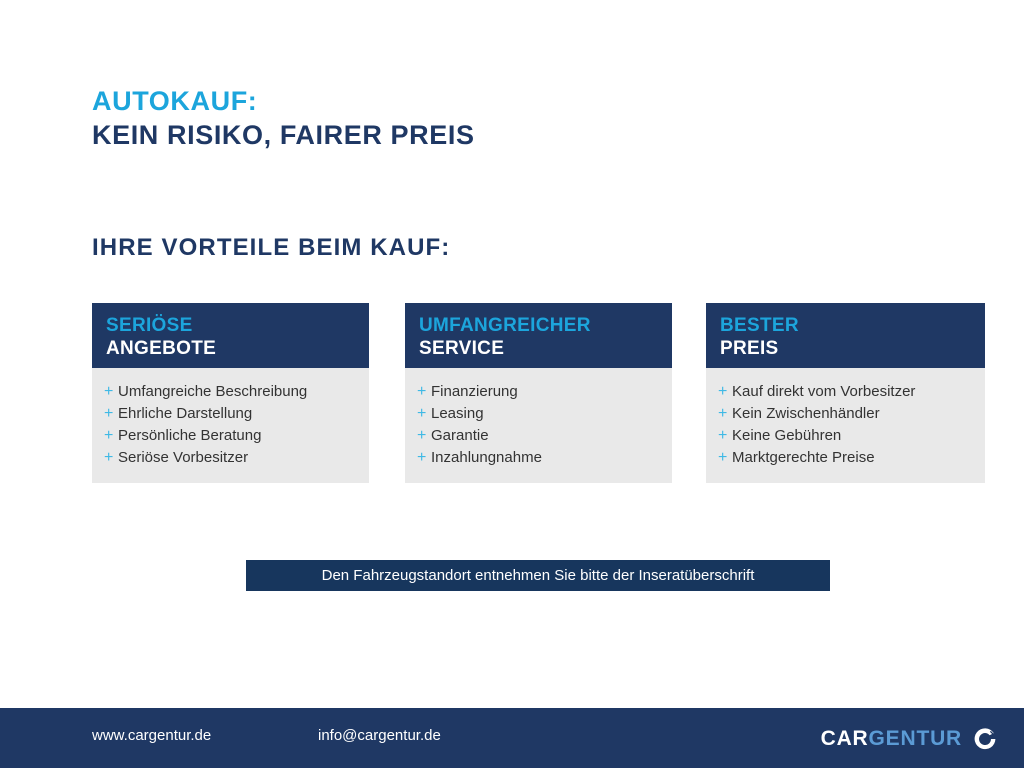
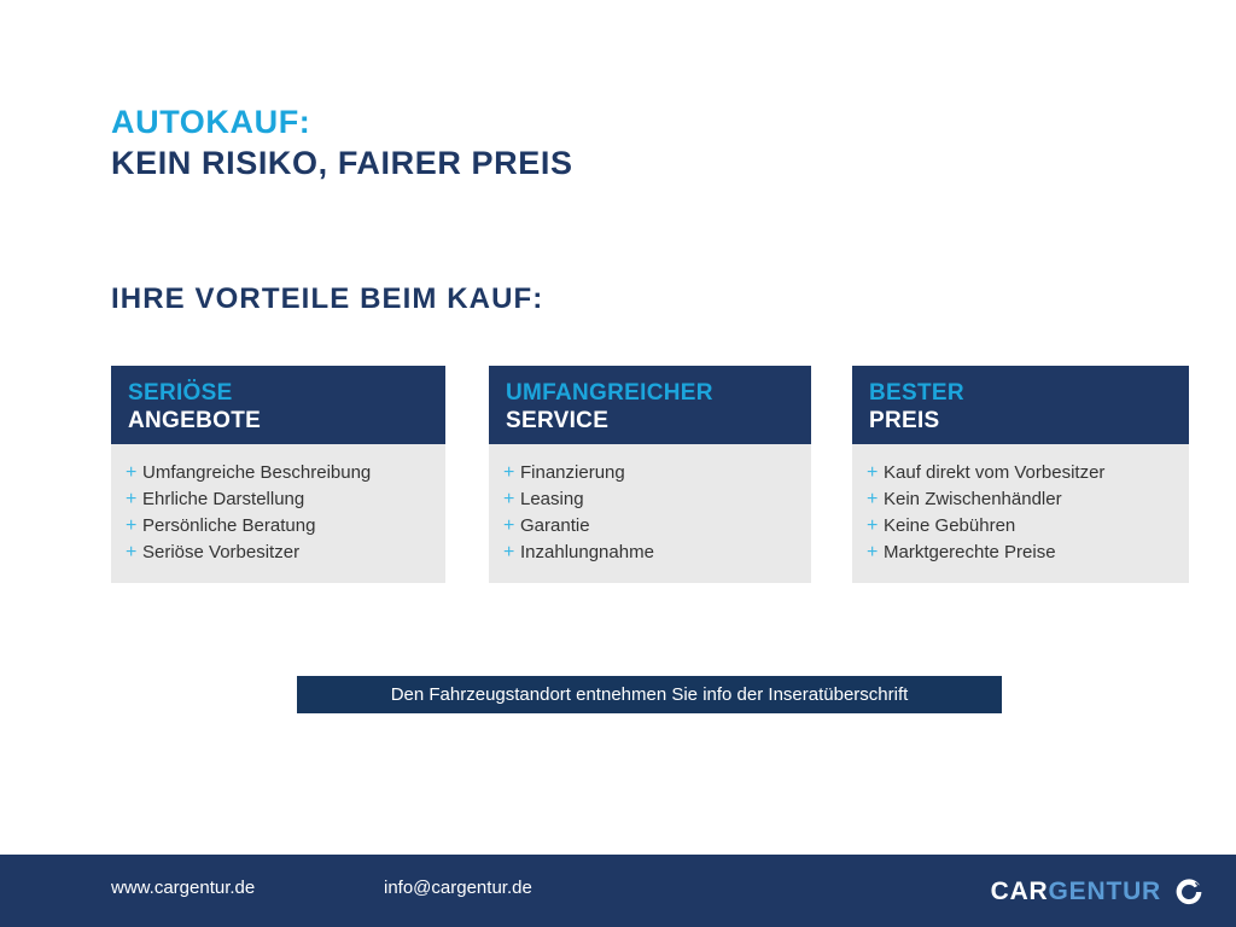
  AUTOKAUF:
  KEIN RISIKO, FAIRER PREIS
  IHRE VORTEILE BEIM KAUF:
  SERIÖSE
  ANGEBOTE
  +
  Umfangreiche Beschreibung
  +
  Ehrliche Darstellung
  +
  Persönliche Beratung
  +
  Seriöse Vorbesitzer
  UMFANGREICHER
  SERVICE
  +
  Finanzierung
  +
  Leasing
  +
  Garantie
  +
  Inzahlungnahme
  BESTER
  PREIS
  +
  Kauf direkt vom Vorbesitzer
  +
  Kein Zwischenhändler
  +
  Keine Gebühren
  +
  Marktgerechte Preise
- Den Fahrzeugstandort entnehmen Sie bitte der Inseratüberschrift
+ Den Fahrzeugstandort entnehmen Sie info der Inseratüberschrift
  www.cargentur.de
  info@cargentur.de
  CAR
  GENTUR
